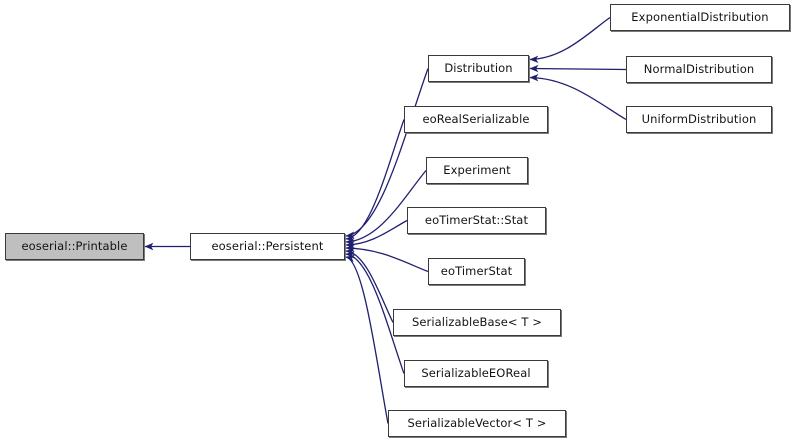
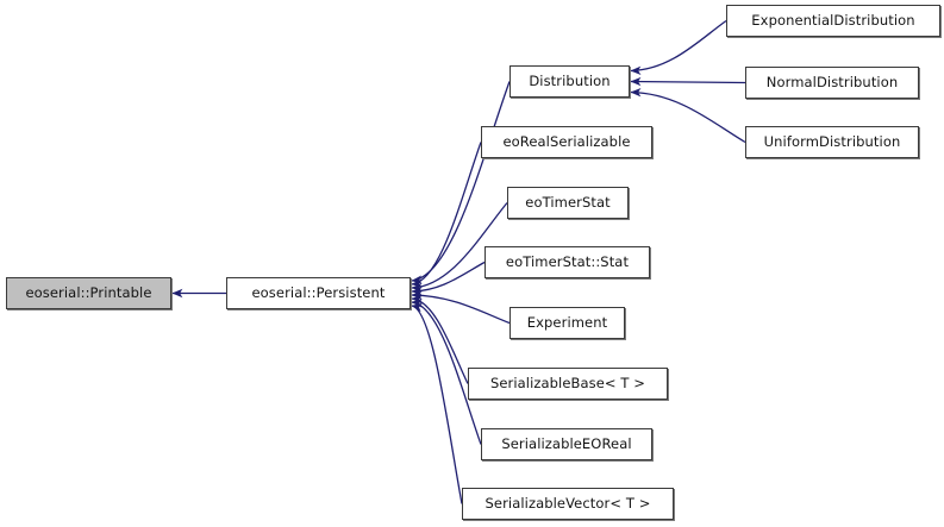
  eoserial::Printable
  eoserial::Persistent
  Distribution
  ExponentialDistribution
  NormalDistribution
  UniformDistribution
  eoRealSerializable
- Experiment
+ eoTimerStat
  eoTimerStat::Stat
- eoTimerStat
+ Experiment
  SerializableBase< T >
  SerializableEOReal
  SerializableVector< T >
